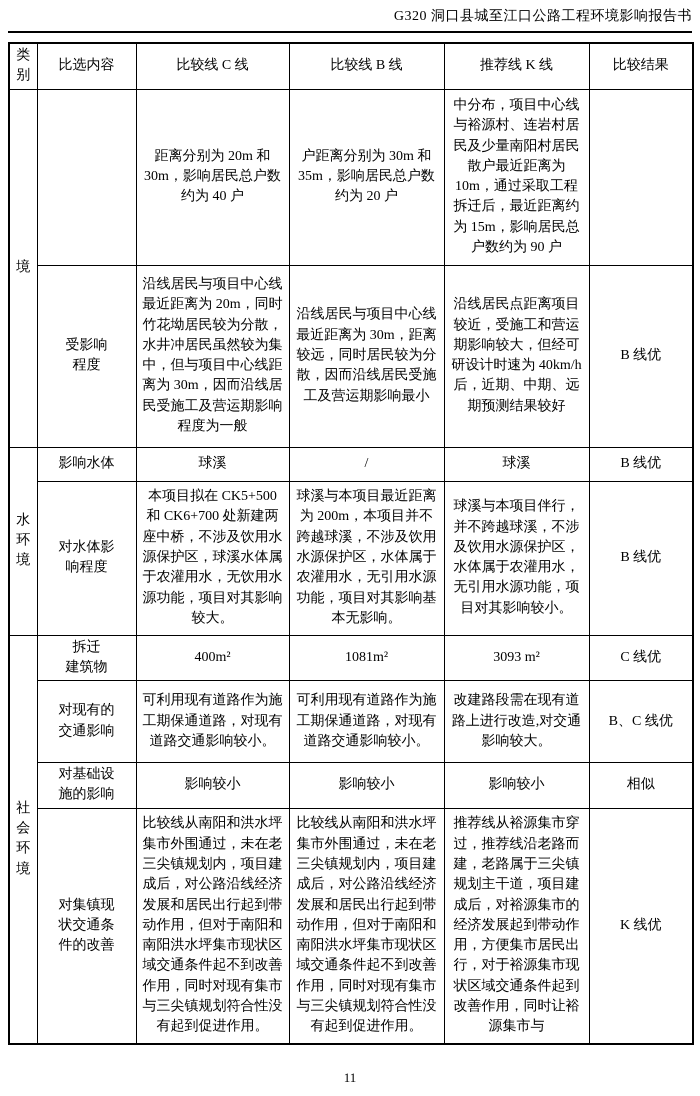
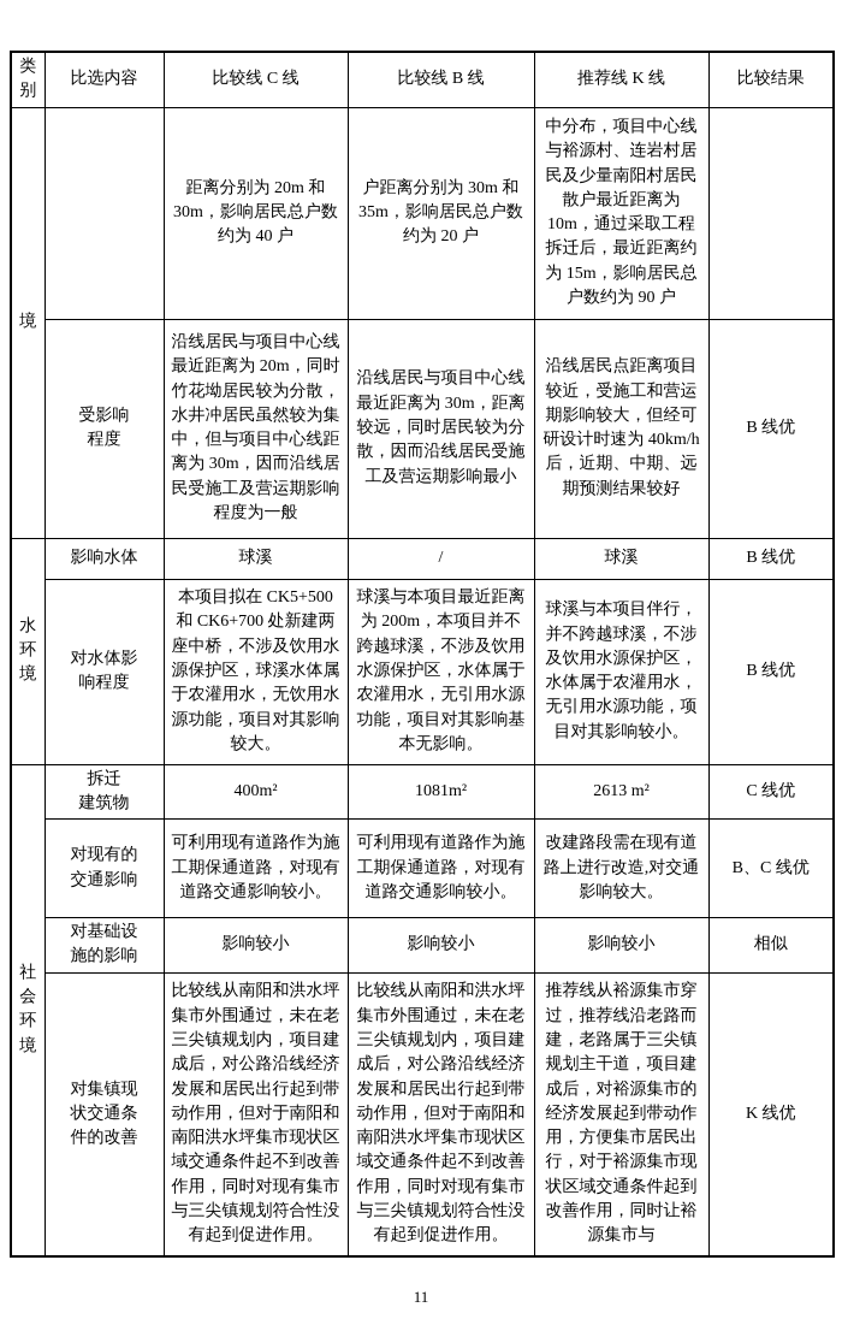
- G320 洞口县城至江口公路工程环境影响报告书
  类 别	比选内容	比较线 C 线	比较线 B 线	推荐线 K 线	比较结果
  境		距离分别为 20m 和 30m，影响居民总户数约为 40 户	户距离分别为 30m 和 35m，影响居民总户数约为 20 户	中分布，项目中心线与裕源村、连岩村居民及少量南阳村居民散户最近距离为 10m，通过采取工程拆迁后，最近距离约为 15m，影响居民总户数约为 90 户
  受影响 程度	沿线居民与项目中心线最近距离为 20m，同时竹花坳居民较为分散，水井冲居民虽然较为集中，但与项目中心线距离为 30m，因而沿线居民受施工及营运期影响程度为一般	沿线居民与项目中心线最近距离为 30m，距离较远，同时居民较为分散，因而沿线居民受施工及营运期影响最小	沿线居民点距离项目较近，受施工和营运期影响较大，但经可研设计时速为 40km/h 后，近期、中期、远期预测结果较好	B 线优
  水 环 境	影响水体	球溪	/	球溪	B 线优
  对水体影 响程度	本项目拟在 CK5+500 和 CK6+700 处新建两座中桥，不涉及饮用水源保护区，球溪水体属于农灌用水，无饮用水源功能，项目对其影响较大。	球溪与本项目最近距离为 200m，本项目并不跨越球溪，不涉及饮用水源保护区，水体属于农灌用水，无引用水源功能，项目对其影响基本无影响。	球溪与本项目伴行，并不跨越球溪，不涉及饮用水源保护区，水体属于农灌用水，无引用水源功能，项目对其影响较小。	B 线优
- 社 会 环 境	拆迁 建筑物	400m²	1081m²	3093 m²	C 线优
+ 社 会 环 境	拆迁 建筑物	400m²	1081m²	2613 m²	C 线优
  对现有的 交通影响	可利用现有道路作为施工期保通道路，对现有道路交通影响较小。	可利用现有道路作为施工期保通道路，对现有道路交通影响较小。	改建路段需在现有道路上进行改造,对交通影响较大。	B、C 线优
  对基础设 施的影响	影响较小	影响较小	影响较小	相似
  对集镇现 状交通条 件的改善	比较线从南阳和洪水坪集市外围通过，未在老三尖镇规划内，项目建成后，对公路沿线经济发展和居民出行起到带动作用，但对于南阳和南阳洪水坪集市现状区域交通条件起不到改善作用，同时对现有集市与三尖镇规划符合性没有起到促进作用。	比较线从南阳和洪水坪集市外围通过，未在老三尖镇规划内，项目建成后，对公路沿线经济发展和居民出行起到带动作用，但对于南阳和南阳洪水坪集市现状区域交通条件起不到改善作用，同时对现有集市与三尖镇规划符合性没有起到促进作用。	推荐线从裕源集市穿过，推荐线沿老路而建，老路属于三尖镇规划主干道，项目建成后，对裕源集市的经济发展起到带动作用，方便集市居民出行，对于裕源集市现状区域交通条件起到改善作用，同时让裕源集市与	K 线优
  11
